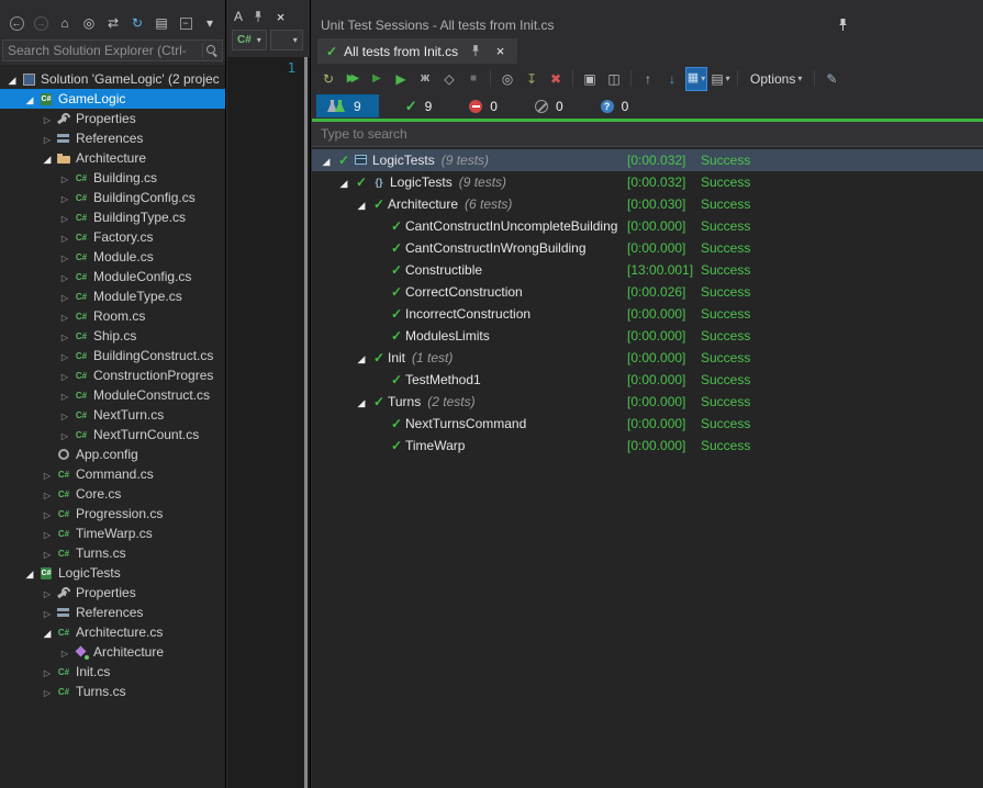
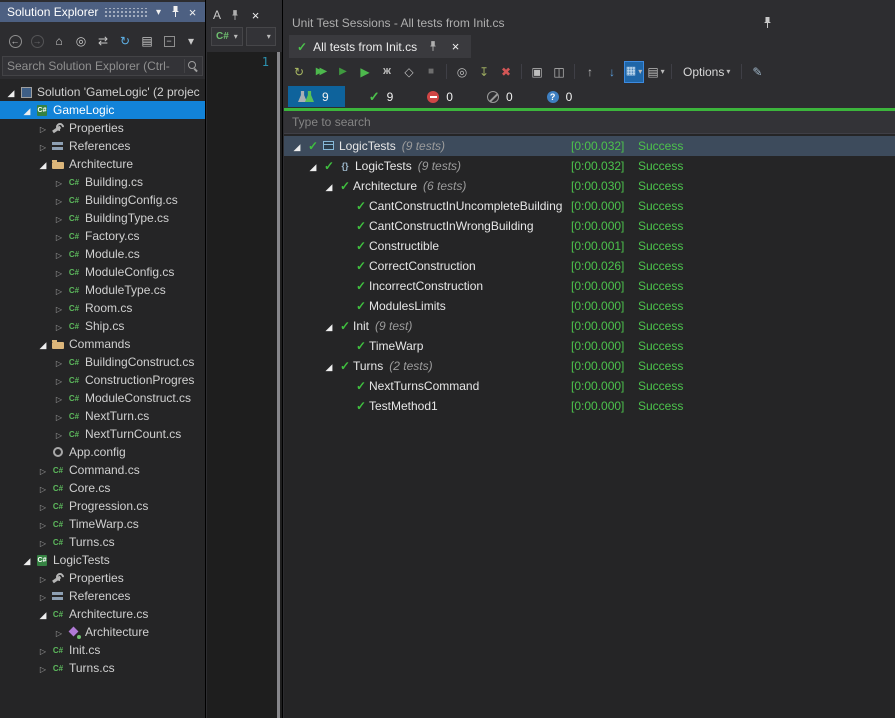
+ Solution Explorer
  ←
  →
  ⌂
  ◎
  ⇄
  ↻
  ▤
  −
  ▾
  Search Solution Explorer (Ctrl-
  Solution 'GameLogic' (2 projec
  GameLogic
  Properties
  References
  Architecture
  Building.cs
  BuildingConfig.cs
  BuildingType.cs
  Factory.cs
  Module.cs
  ModuleConfig.cs
  ModuleType.cs
  Room.cs
  Ship.cs
+ Commands
  BuildingConstruct.cs
  ConstructionProgres
  ModuleConstruct.cs
  NextTurn.cs
  NextTurnCount.cs
  App.config
  Command.cs
  Core.cs
  Progression.cs
  TimeWarp.cs
  Turns.cs
  LogicTests
  Properties
  References
  Architecture.cs
  Architecture
  Init.cs
  Turns.cs
  A
  C#
  ▾
  ▾
  1
  Unit Test Sessions - All tests from Init.cs
  All tests from Init.cs
  ↻
  ▶▶
  ▶
  ▶
  ж
  ◇
  ■
  ◎
  ↧
  ✖
  ▣
  ◫
  ↑
  ↓
  ▦
  ▾
  ▤
  ▾
  Options
  ▾
  ✎
  9
  9
  0
  0
  0
  Type to search
  LogicTests
  (9 tests)
  [0:00.032]
  Success
  LogicTests
  (9 tests)
  [0:00.032]
  Success
  Architecture
  (6 tests)
  [0:00.030]
  Success
  CantConstructInUncompleteBuilding
  [0:00.000]
  Success
  CantConstructInWrongBuilding
  [0:00.000]
  Success
  Constructible
- [13:00.001]
+ [0:00.001]
  Success
  CorrectConstruction
  [0:00.026]
  Success
  IncorrectConstruction
  [0:00.000]
  Success
  ModulesLimits
  [0:00.000]
  Success
  Init
- (1 test)
+ (9 test)
  [0:00.000]
  Success
- TestMethod1
+ TimeWarp
  [0:00.000]
  Success
  Turns
  (2 tests)
  [0:00.000]
  Success
  NextTurnsCommand
  [0:00.000]
  Success
- TimeWarp
+ TestMethod1
  [0:00.000]
  Success
